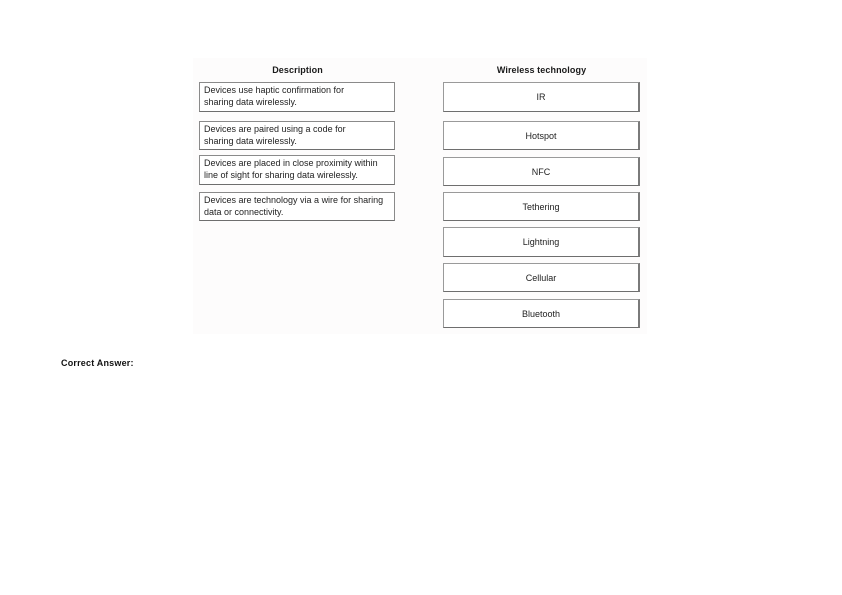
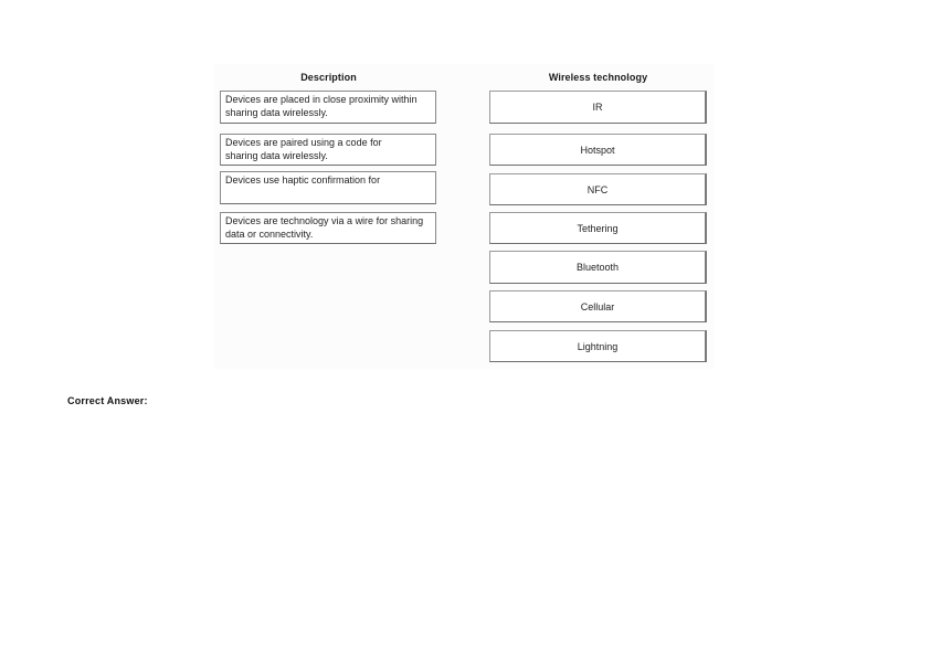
  Description
  Wireless technology
- Devices use haptic confirmation for
+ Devices are placed in close proximity within
  sharing data wirelessly.
  Devices are paired using a code for
  sharing data wirelessly.
- Devices are placed in close proximity within
+ Devices use haptic confirmation for
- line of sight for sharing data wirelessly.
  Devices are technology via a wire for sharing
  data or connectivity.
  IR
  Hotspot
  NFC
  Tethering
- Lightning
+ Bluetooth
  Cellular
- Bluetooth
+ Lightning
  Correct Answer:
